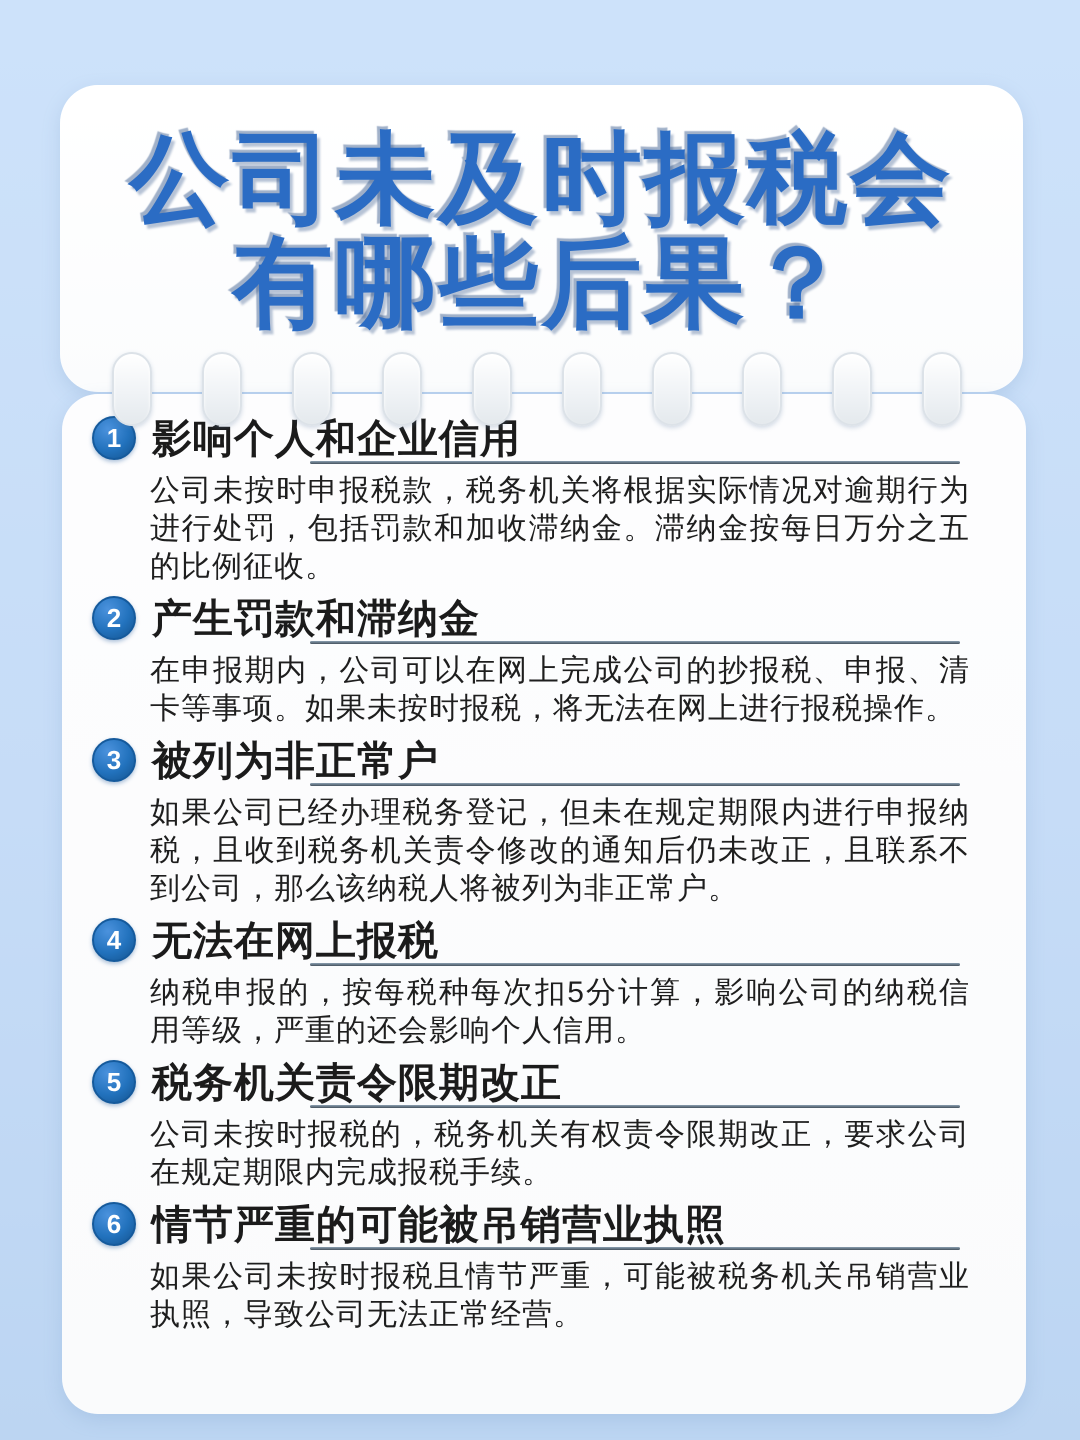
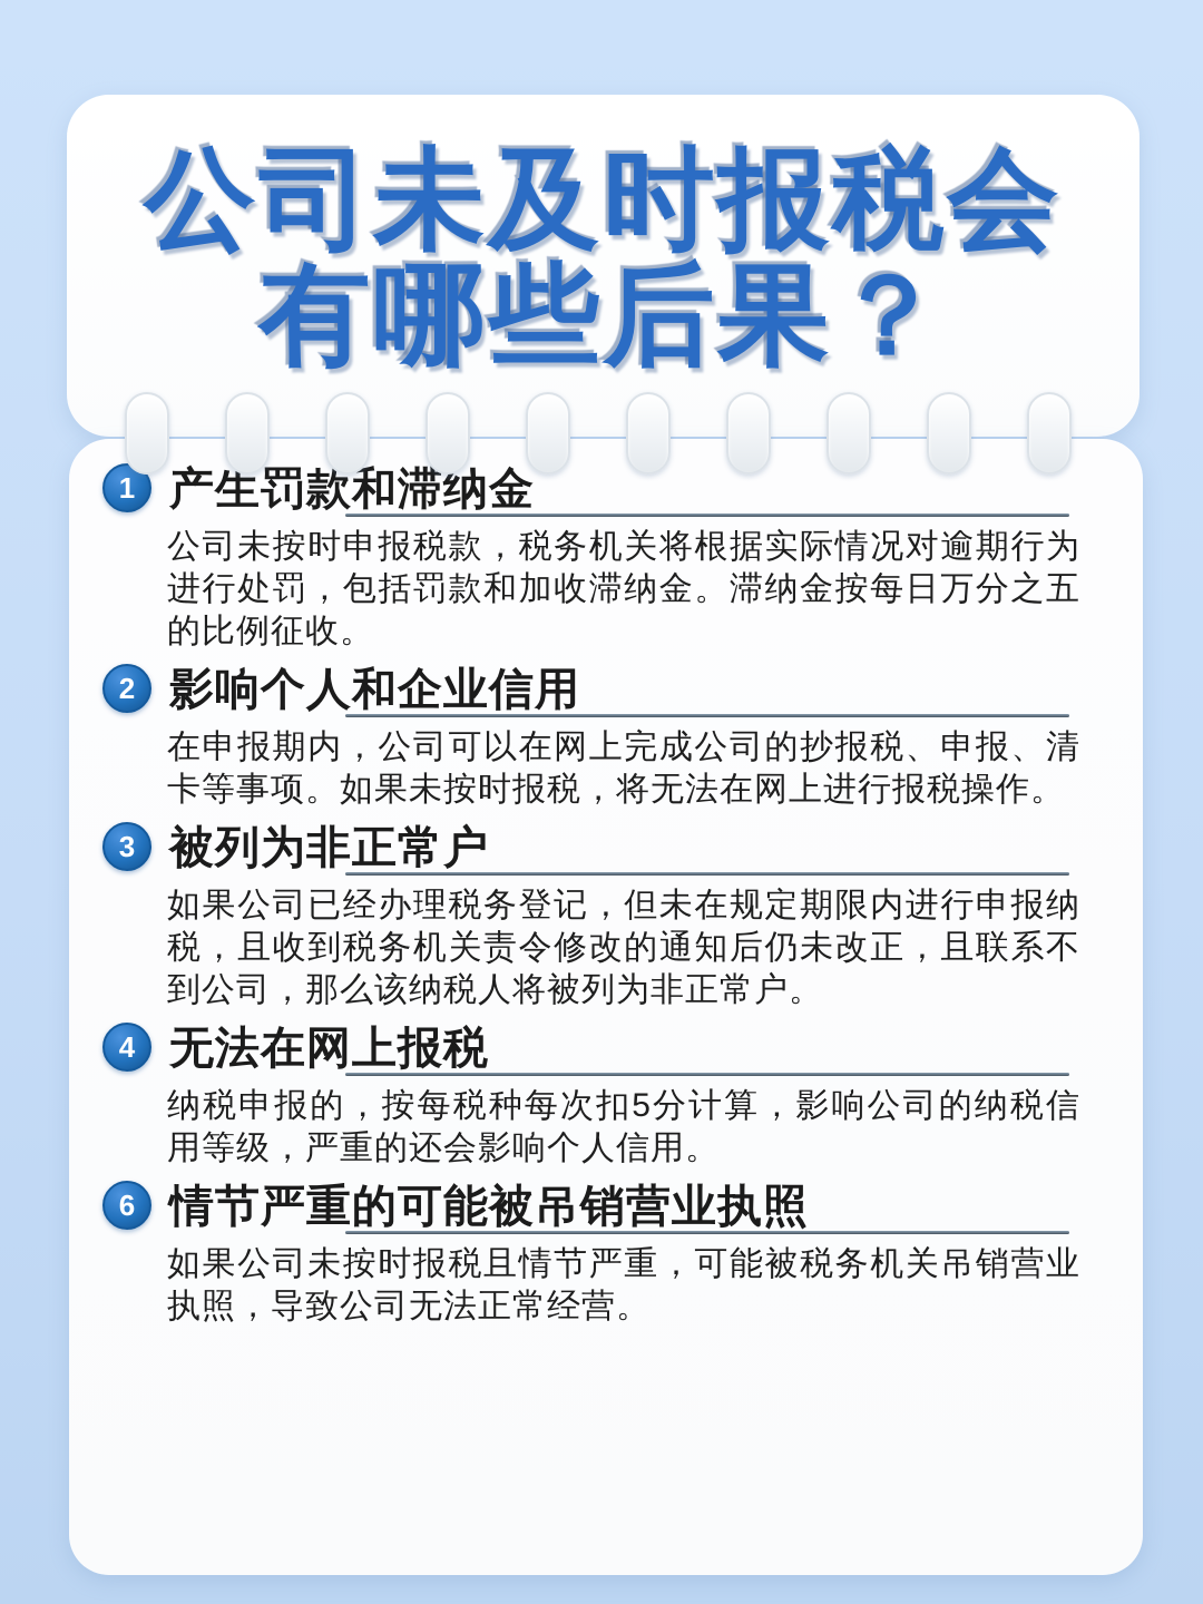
  公司未及时报税会
  有哪些后果？
  1
- 影响个人和企业信用
+ 产生罚款和滞纳金
  公司未按时申报税款，税务机关将根据实际情况对逾期行为进行处罚，包括罚款和加收滞纳金。滞纳金按每日万分之五的比例征收。
  2
- 产生罚款和滞纳金
+ 影响个人和企业信用
  在申报期内，公司可以在网上完成公司的抄报税、申报、清卡等事项。如果未按时报税，将无法在网上进行报税操作。
  3
  被列为非正常户
  如果公司已经办理税务登记，但未在规定期限内进行申报纳税，且收到税务机关责令修改的通知后仍未改正，且联系不到公司，那么该纳税人将被列为非正常户。
  4
  无法在网上报税
  纳税申报的，按每税种每次扣5分计算，影响公司的纳税信用等级，严重的还会影响个人信用。
- 5
- 税务机关责令限期改正
- 公司未按时报税的，税务机关有权责令限期改正，要求公司在规定期限内完成报税手续。
  6
  情节严重的可能被吊销营业执照
  如果公司未按时报税且情节严重，可能被税务机关吊销营业执照，导致公司无法正常经营。
